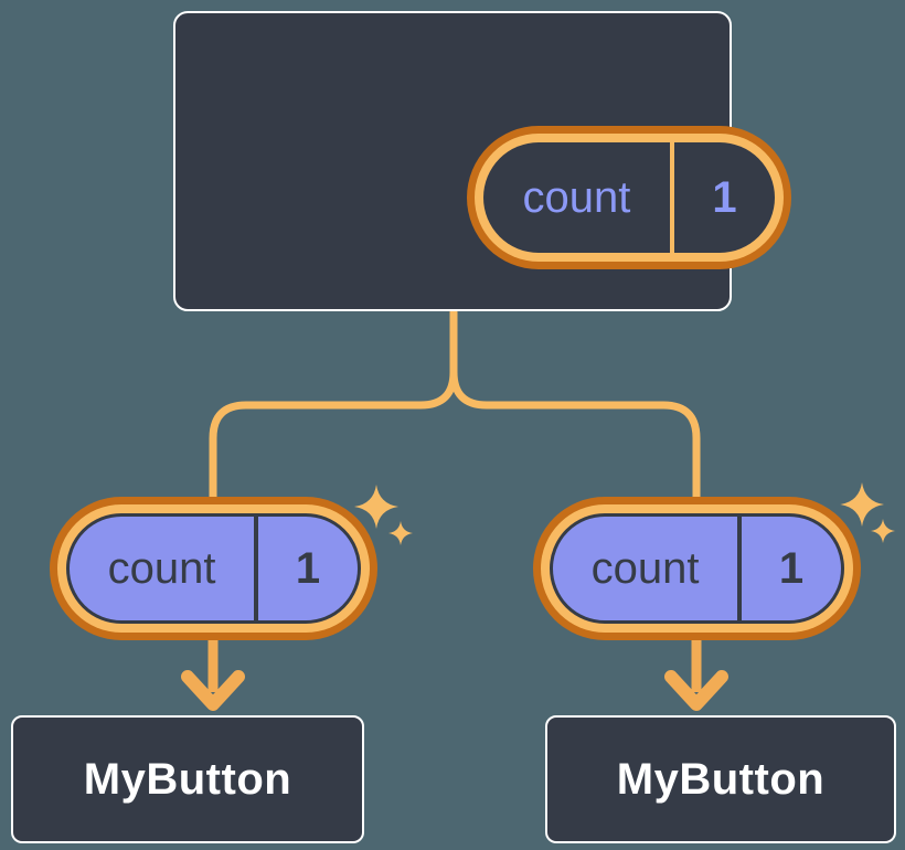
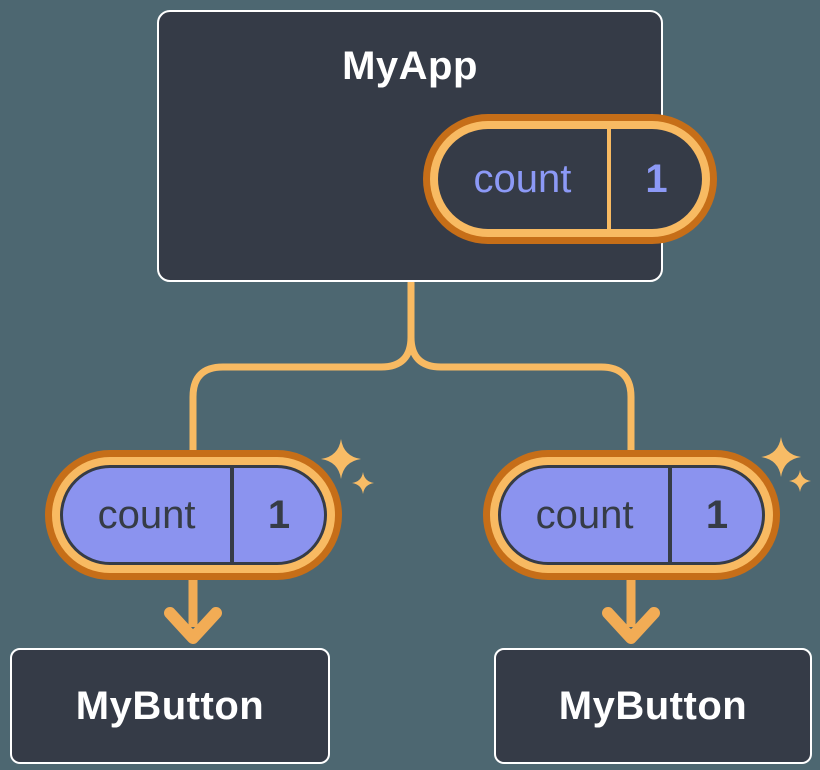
+ MyApp
  count
  1
  count
  1
  count
  1
  MyButton
  MyButton
